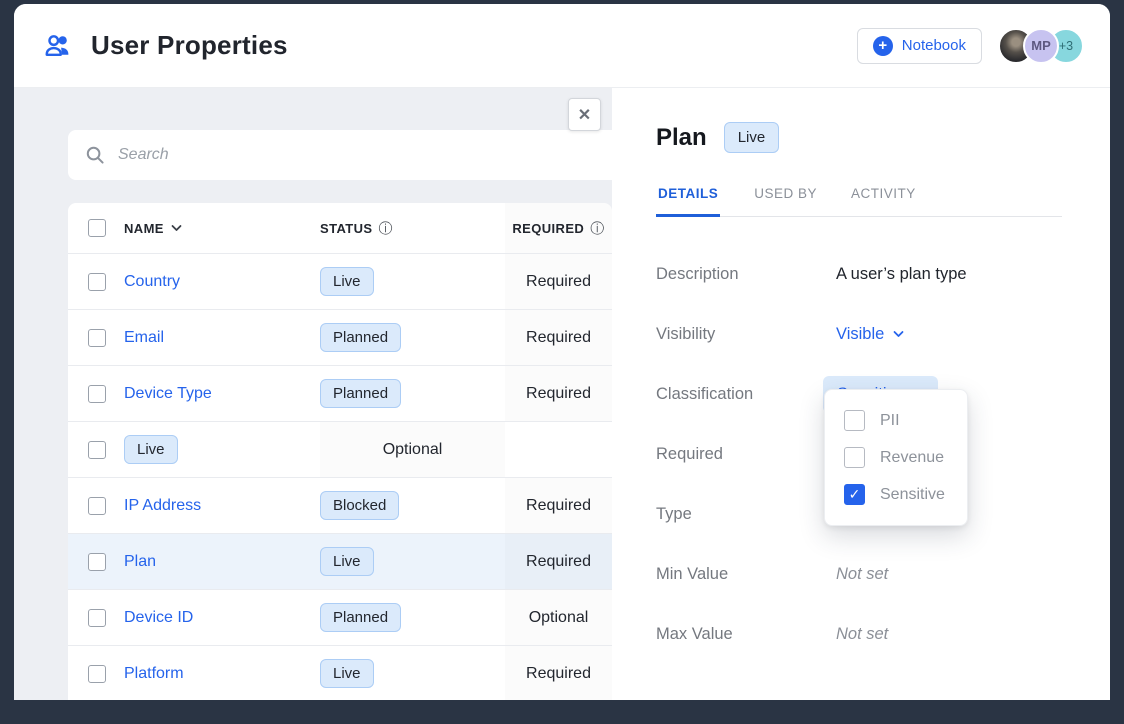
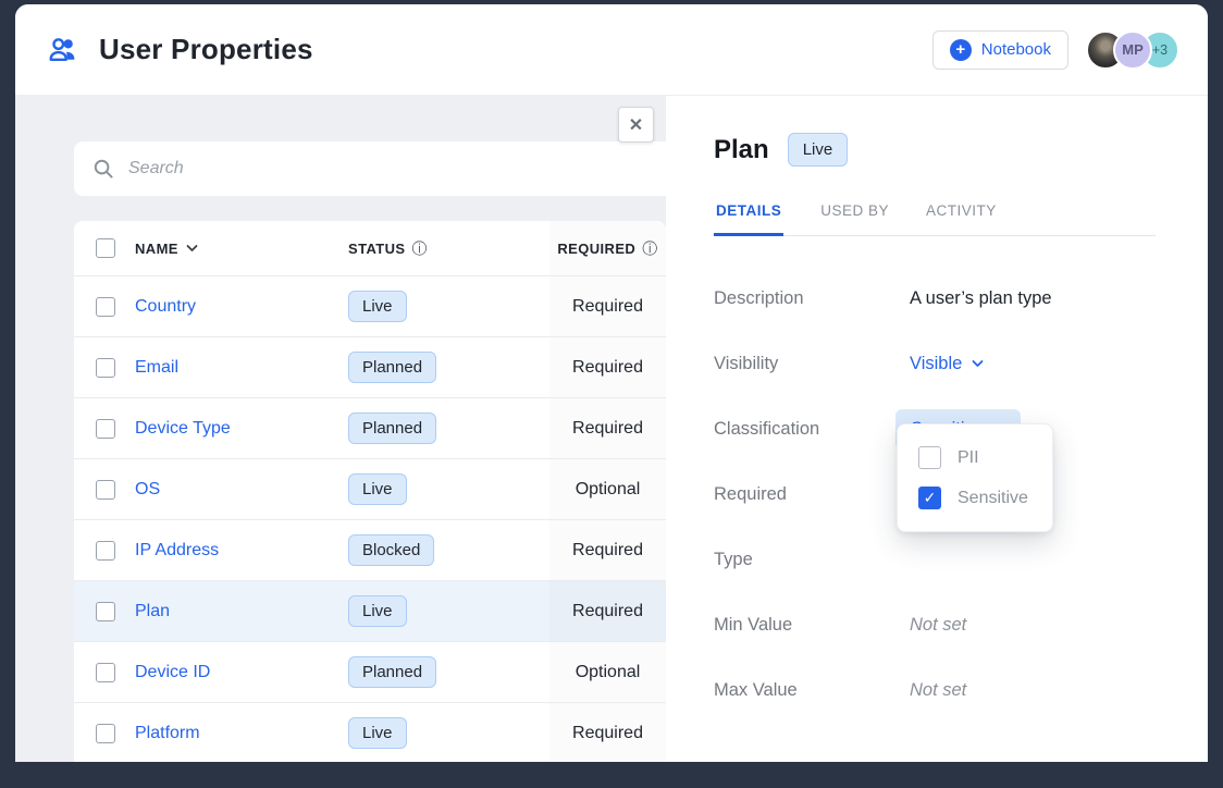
  User Properties
  +
  Notebook
  MP
  +3
  ✕
  Search
  NAME
  STATUS
  ⓘ
  REQUIRED
  ⓘ
  Country
  Live
  Required
  Email
  Planned
  Required
  Device Type
  Planned
  Required
+ OS
  Live
  Optional
  IP Address
  Blocked
  Required
  Plan
  Live
  Required
  Device ID
  Planned
  Optional
  Platform
  Live
  Required
  Plan
  Live
  DETAILS
  USED BY
  ACTIVITY
  Description
  A user’s plan type
  Visibility
  Visible
  Classification
  Required
  Type
  Min Value
  Not set
  Max Value
  Not set
  PII
- Revenue
  Sensitive
